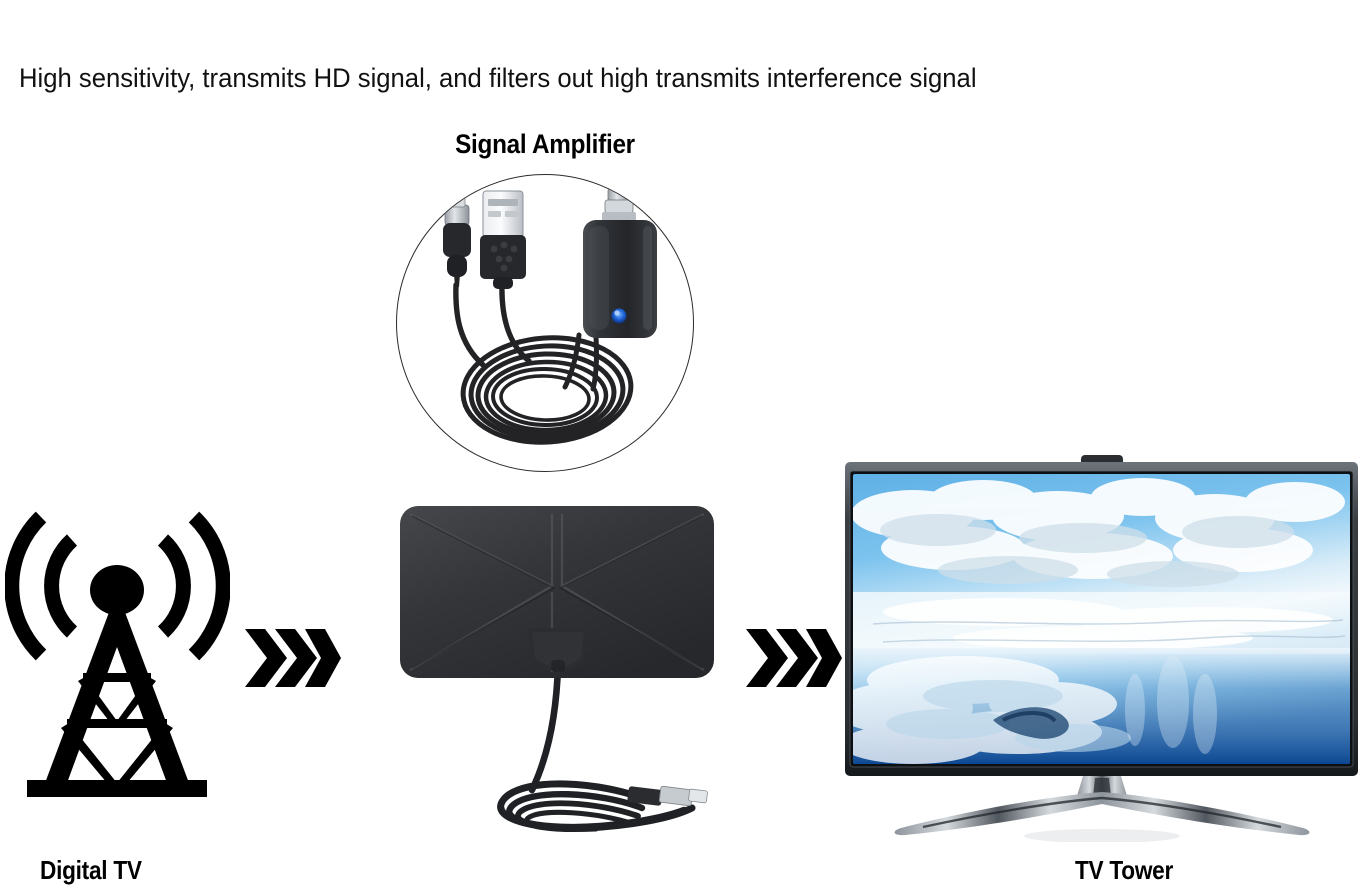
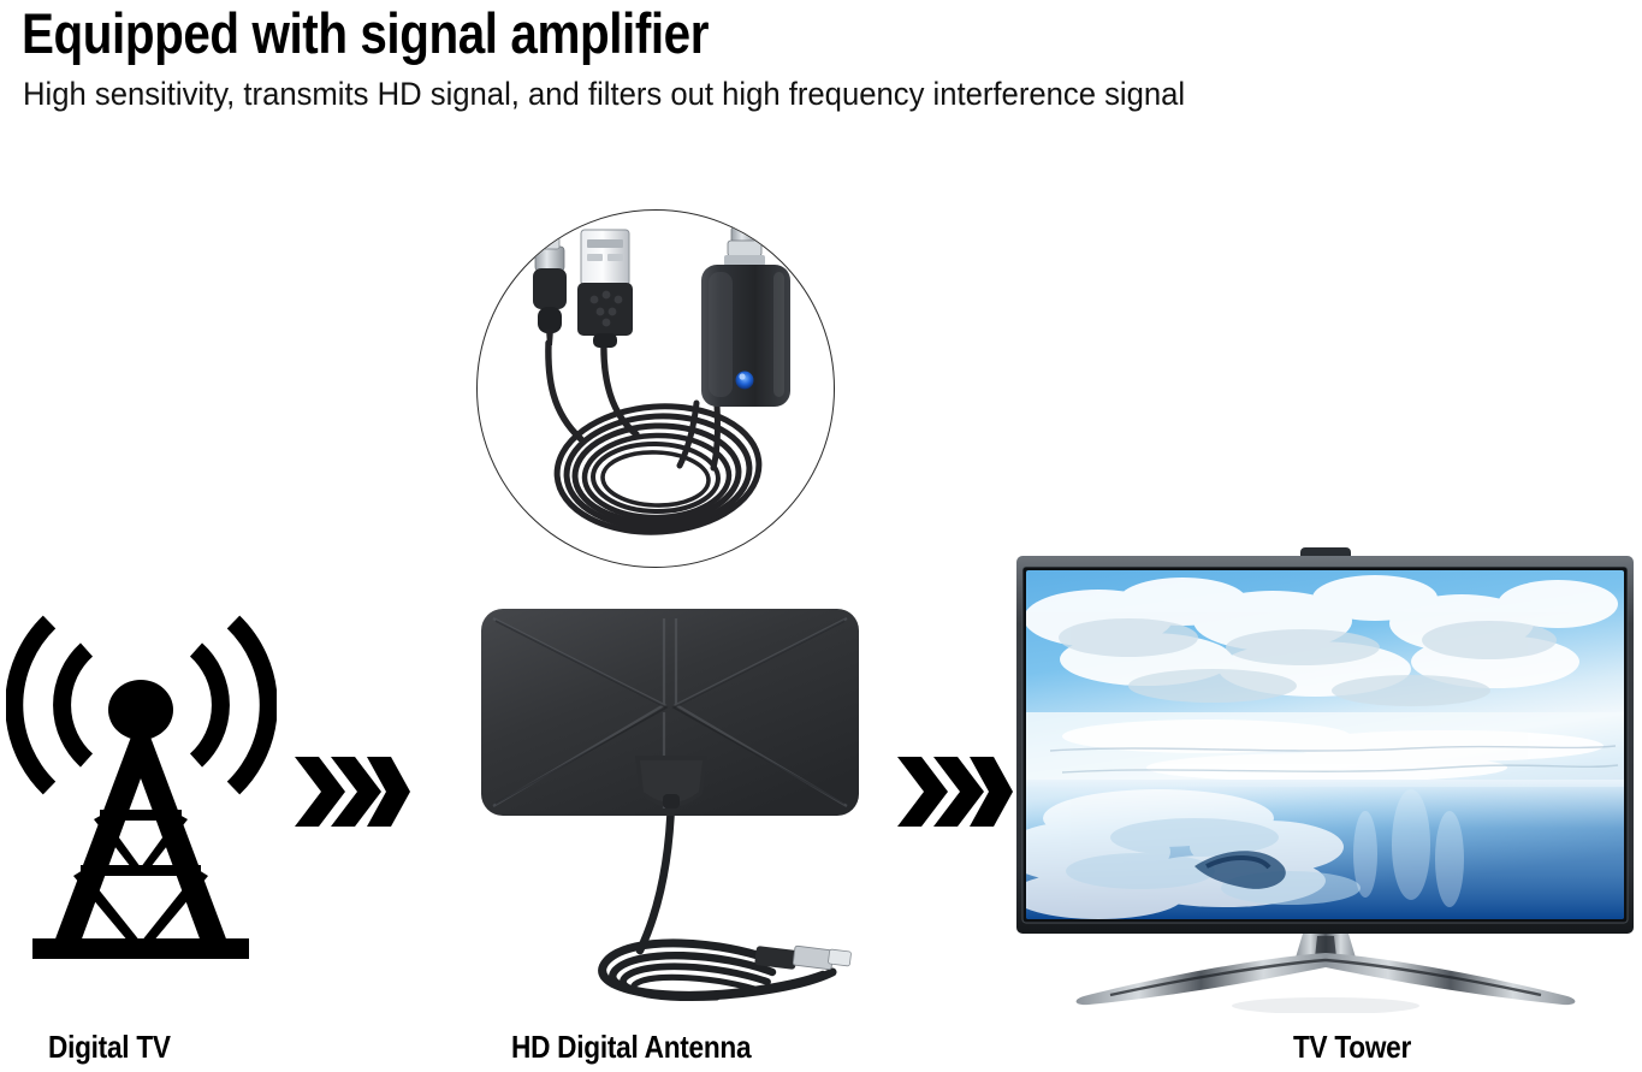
+ Equipped with signal amplifier
- High sensitivity, transmits HD signal, and filters out high transmits interference signal
+ High sensitivity, transmits HD signal, and filters out high frequency interference signal
- Signal Amplifier
  Digital TV
+ HD Digital Antenna
  TV Tower
